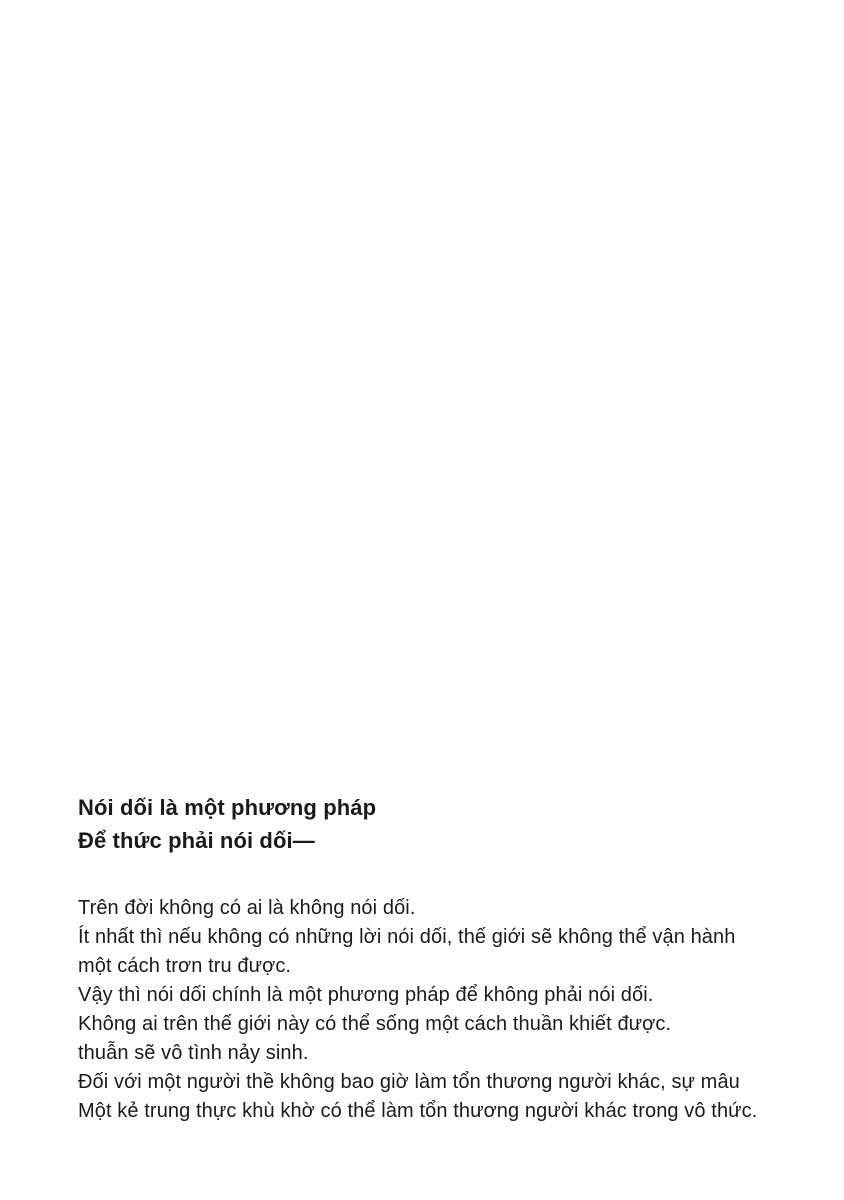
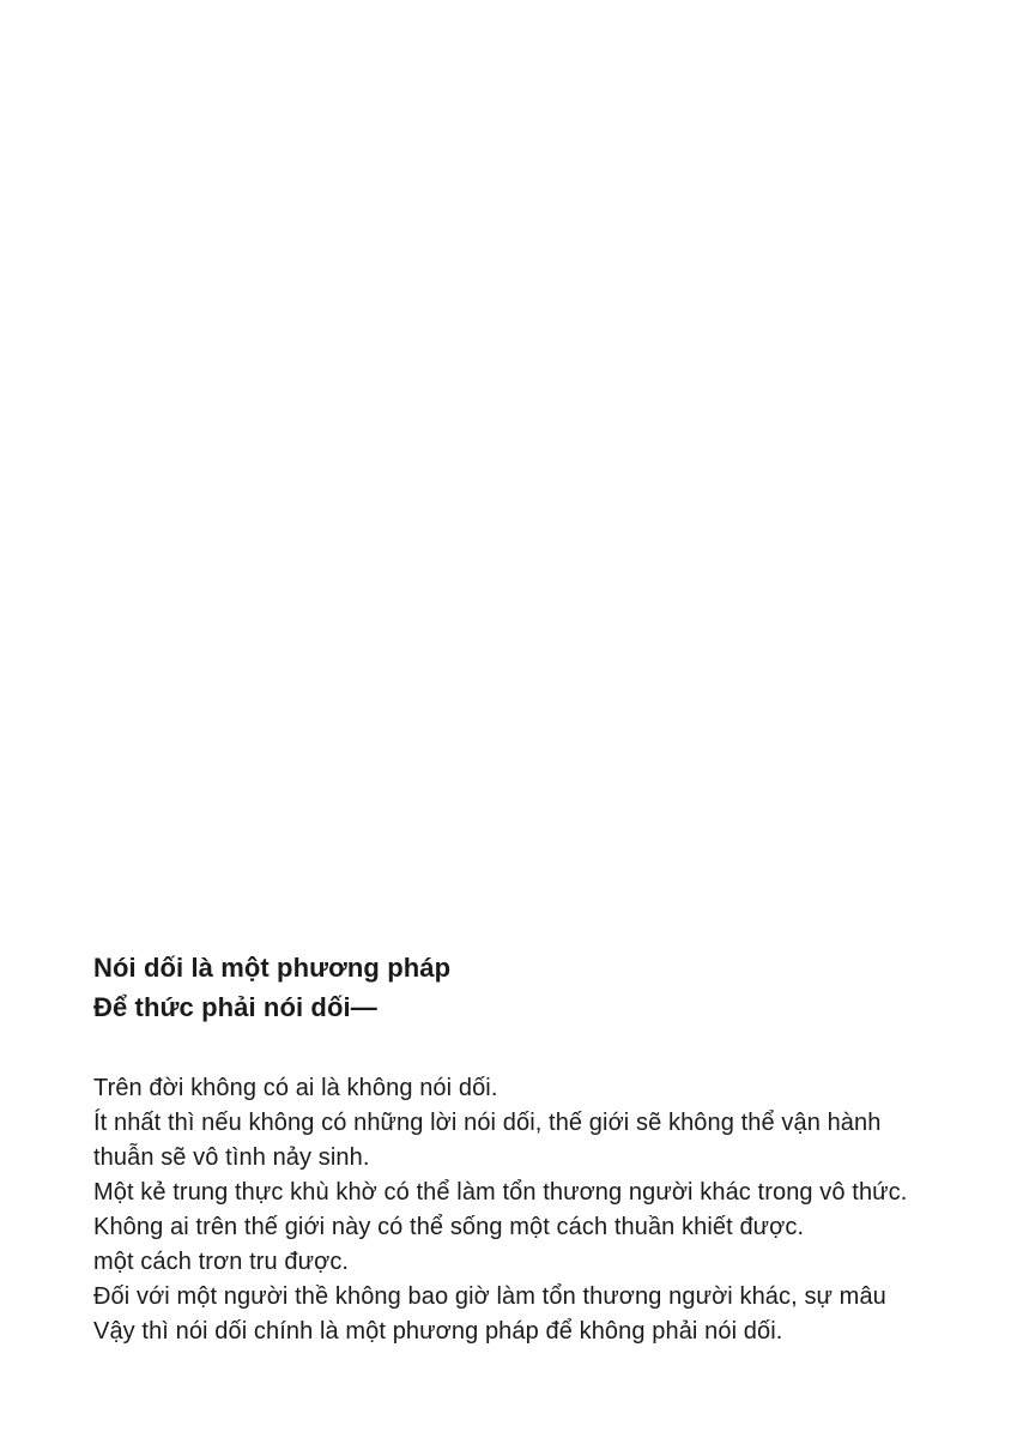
  Nói dối là một phương pháp
  Để thức phải nói dối—
  Trên đời không có ai là không nói dối.
  Ít nhất thì nếu không có những lời nói dối, thế giới sẽ không thể vận hành
- một cách trơn tru được.
+ thuẫn sẽ vô tình nảy sinh.
- Vậy thì nói dối chính là một phương pháp để không phải nói dối.
+ Một kẻ trung thực khù khờ có thể làm tổn thương người khác trong vô thức.
  Không ai trên thế giới này có thể sống một cách thuần khiết được.
- thuẫn sẽ vô tình nảy sinh.
+ một cách trơn tru được.
  Đối với một người thề không bao giờ làm tổn thương người khác, sự mâu
- Một kẻ trung thực khù khờ có thể làm tổn thương người khác trong vô thức.
+ Vậy thì nói dối chính là một phương pháp để không phải nói dối.
